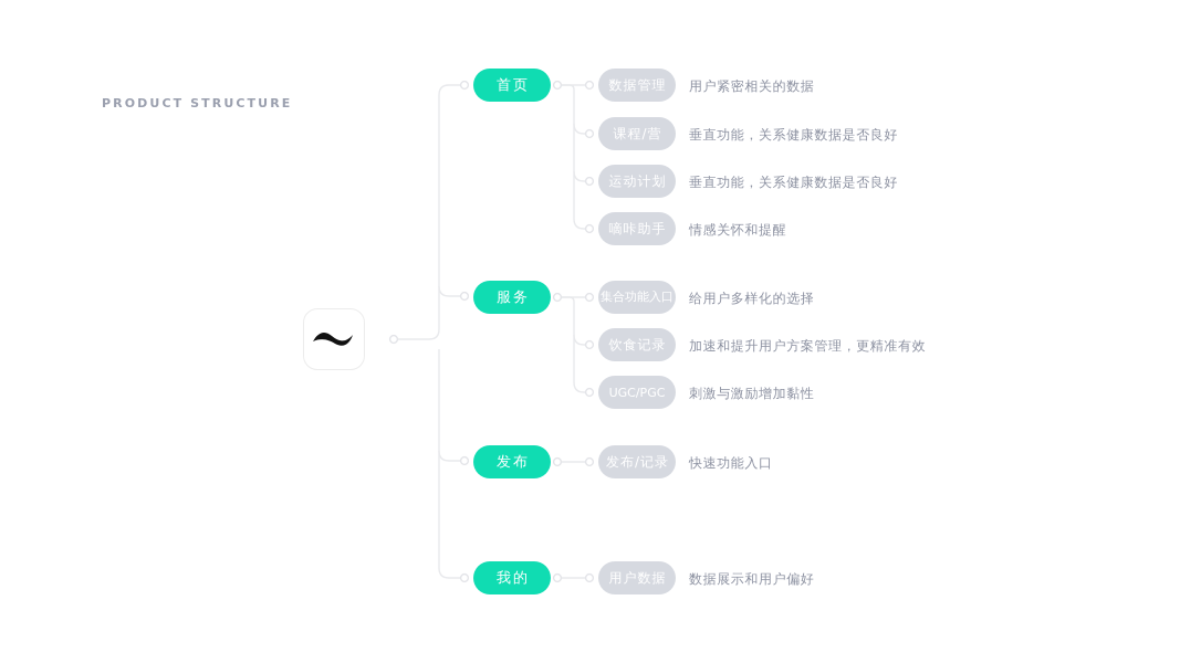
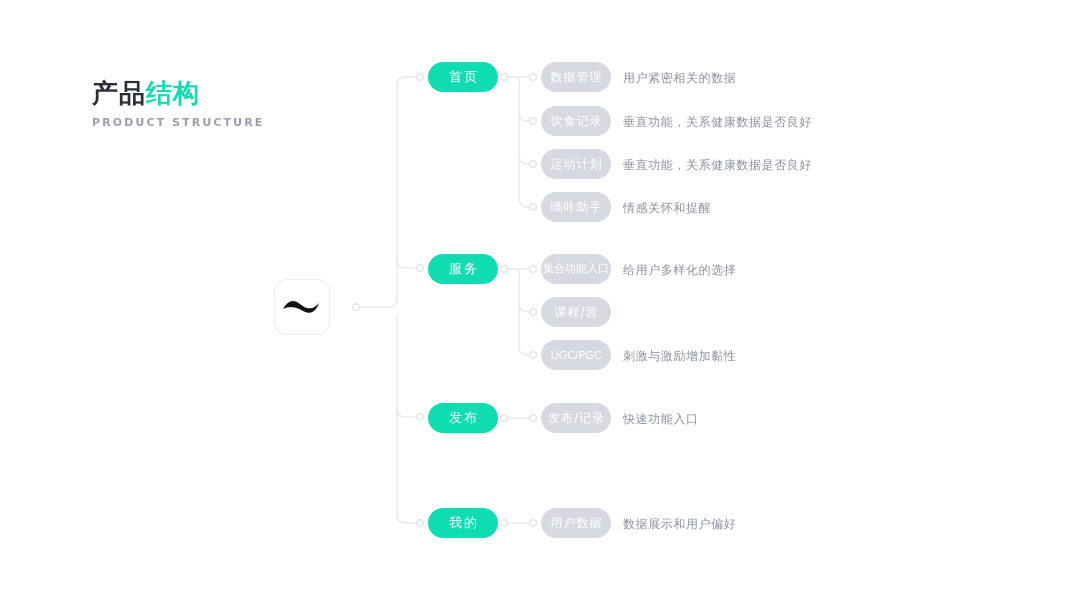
+ 产品结构
  PRODUCT STRUCTURE
  首页
  服务
  发布
  我的
  数据管理
- 课程/营
+ 饮食记录
  运动计划
  嘀咔助手
  用户紧密相关的数据
  垂直功能，关系健康数据是否良好
  垂直功能，关系健康数据是否良好
  情感关怀和提醒
  集合功能入口
- 饮食记录
+ 课程/营
  UGC/PGC
  给用户多样化的选择
- 加速和提升用户方案管理，更精准有效
  刺激与激励增加黏性
  发布/记录
  快速功能入口
  用户数据
  数据展示和用户偏好
